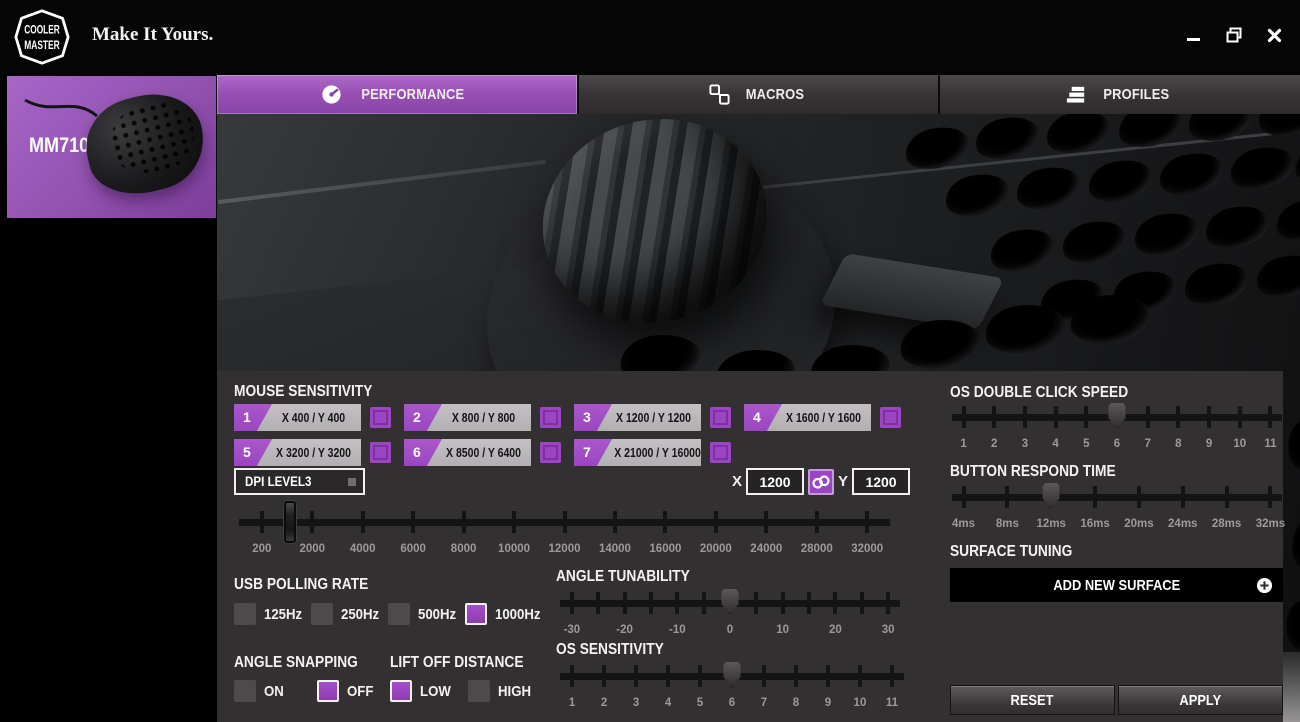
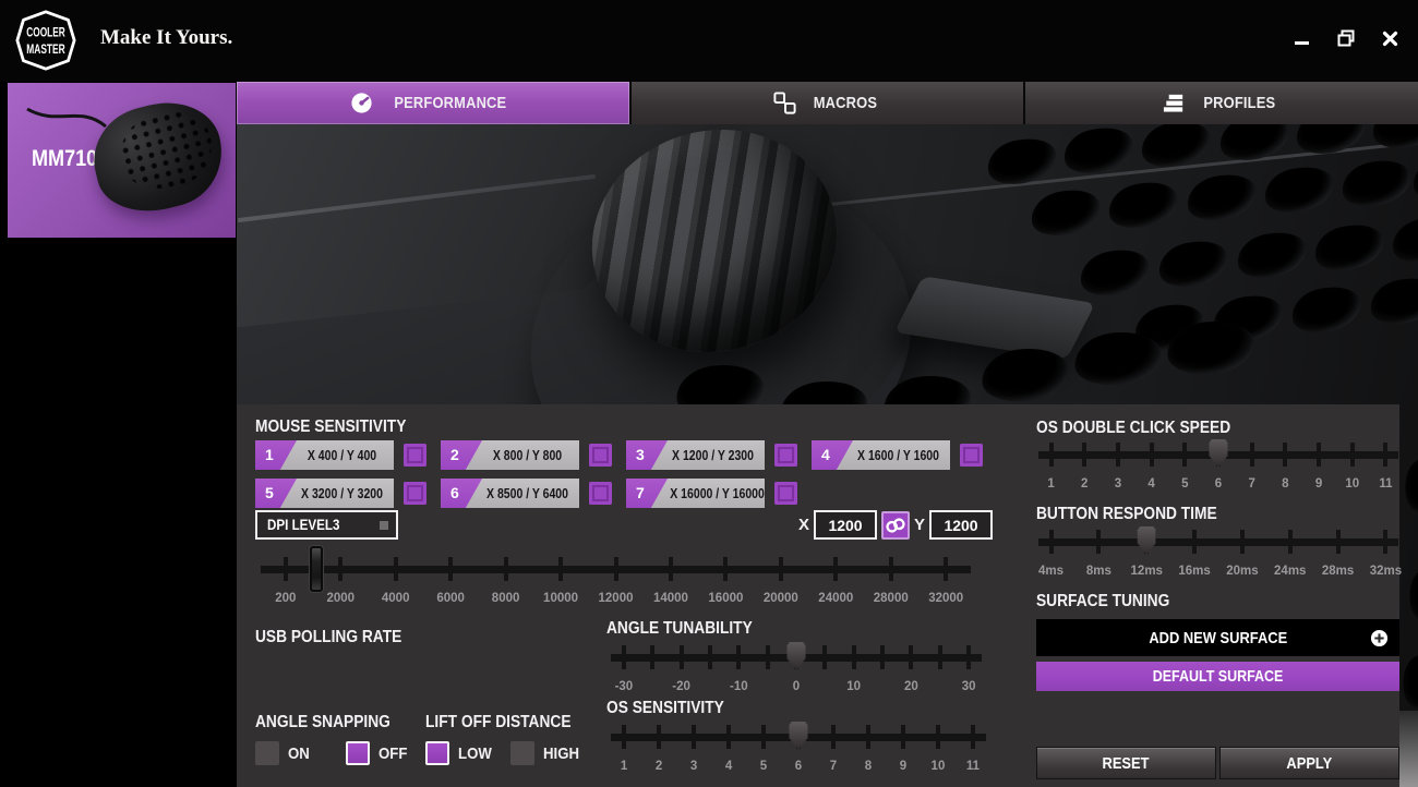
  COOLER
  MASTER
  Make It Yours.
  MM710
  PERFORMANCE
  MACROS
  PROFILES
  MOUSE SENSITIVITY
  1
  X 400 / Y 400
  2
  X 800 / Y 800
  3
- X 1200 / Y 1200
+ X 1200 / Y 2300
  4
  X 1600 / Y 1600
  5
  X 3200 / Y 3200
  6
  X 8500 / Y 6400
  7
- X 21000 / Y 16000
+ X 16000 / Y 16000
  DPI LEVEL3
  X
  1200
  Y
  1200
  200
  2000
  4000
  6000
  8000
  10000
  12000
  14000
  16000
  20000
  24000
  28000
  32000
  USB POLLING RATE
- 125Hz
- 250Hz
- 500Hz
- 1000Hz
  ANGLE SNAPPING
  ON
  OFF
  LIFT OFF DISTANCE
  LOW
  HIGH
  ANGLE TUNABILITY
  -30
  -20
  -10
  0
  10
  20
  30
  OS SENSITIVITY
  1
  2
  3
  4
  5
  6
  7
  8
  9
  10
  11
  OS DOUBLE CLICK SPEED
  1
  2
  3
  4
  5
  6
  7
  8
  9
  10
  11
  BUTTON RESPOND TIME
  4ms
  8ms
  12ms
  16ms
  20ms
  24ms
  28ms
  32ms
  SURFACE TUNING
  ADD NEW SURFACE
+ DEFAULT SURFACE
  RESET
  APPLY
